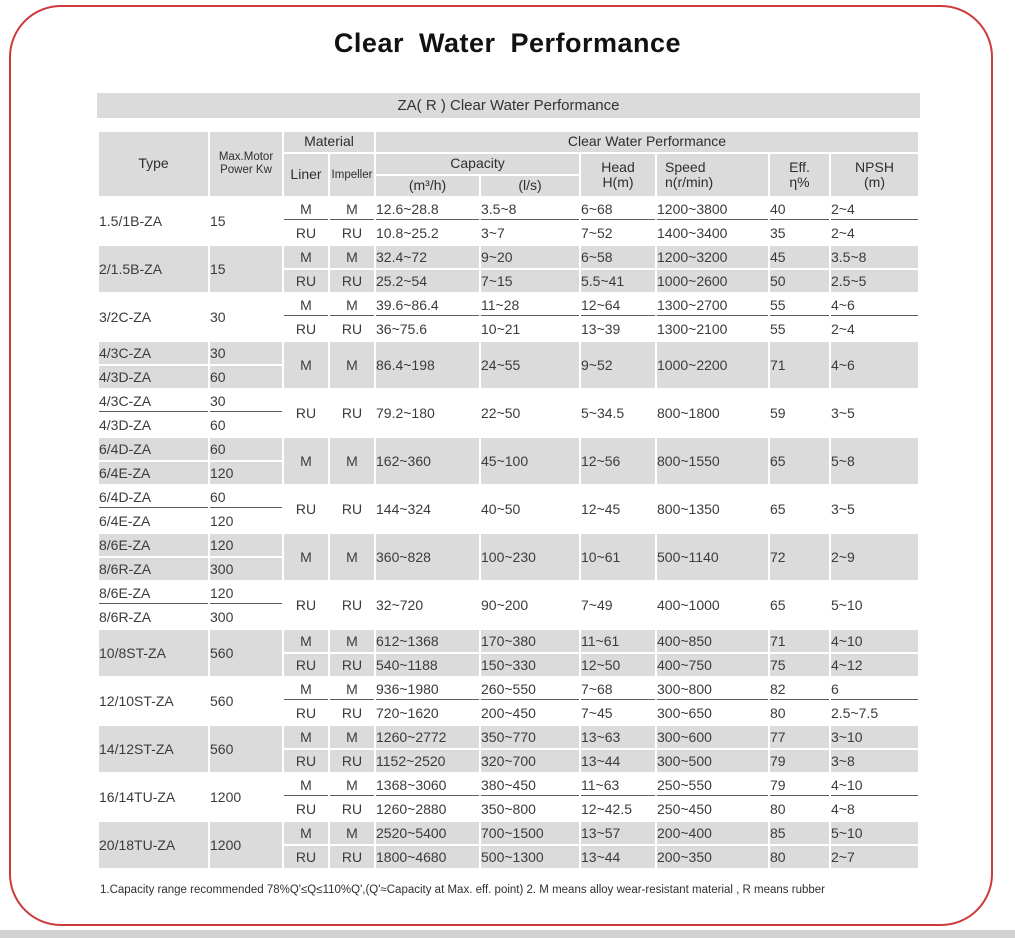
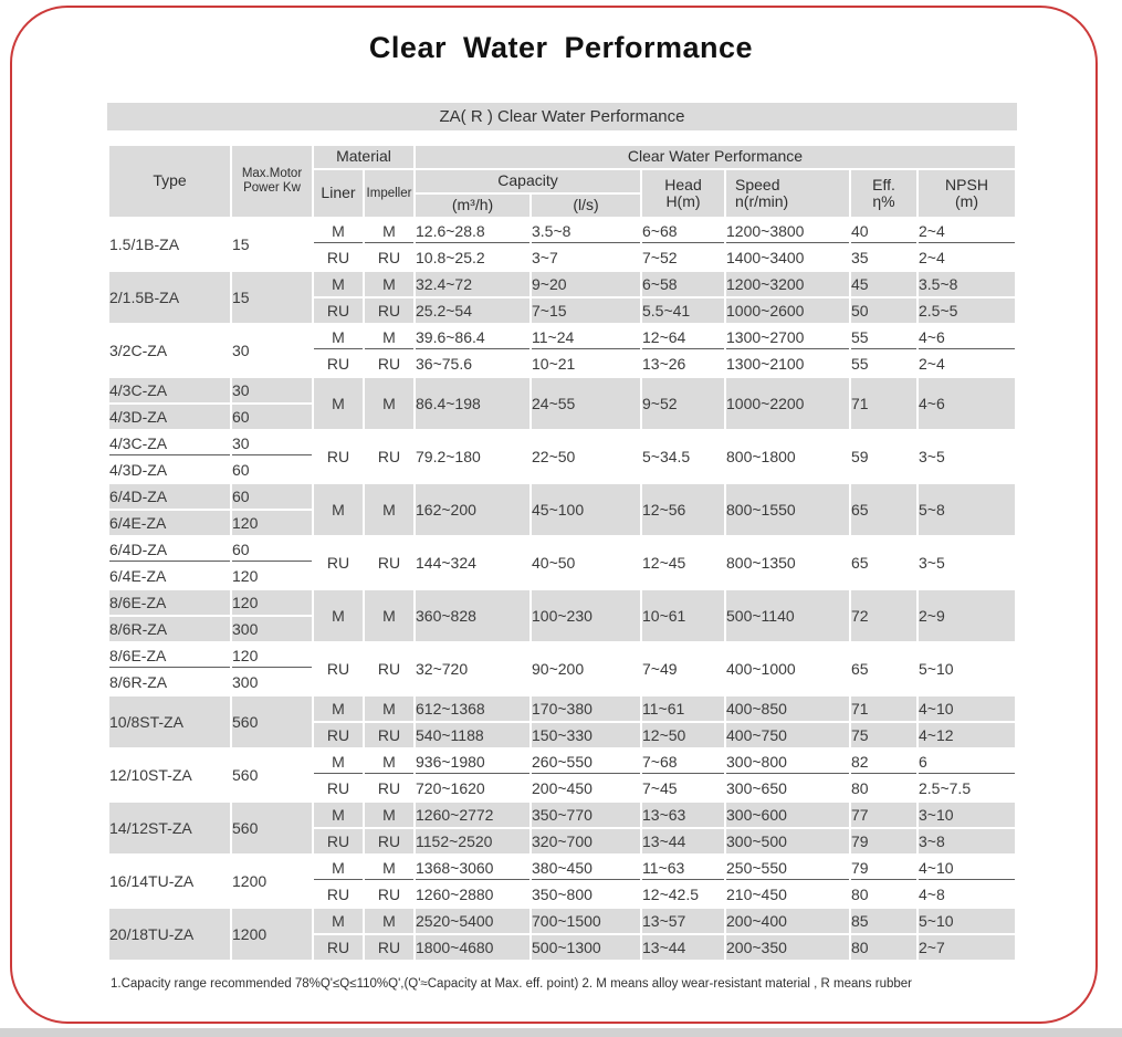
  Clear Water Performance
  ZA( R ) Clear Water Performance
  Type	Max.Motor Power Kw	Material	Clear Water Performance
  Liner	Impeller	Capacity	Head H(m)	Speed n(r/min)	Eff. η%	NPSH (m)
  (m³/h)	(l/s)
  1.5/1B-ZA	15	M	M	12.6~28.8	3.5~8	6~68	1200~3800	40	2~4
  RU	RU	10.8~25.2	3~7	7~52	1400~3400	35	2~4
  2/1.5B-ZA	15	M	M	32.4~72	9~20	6~58	1200~3200	45	3.5~8
  RU	RU	25.2~54	7~15	5.5~41	1000~2600	50	2.5~5
- 3/2C-ZA	30	M	M	39.6~86.4	11~28	12~64	1300~2700	55	4~6
+ 3/2C-ZA	30	M	M	39.6~86.4	11~24	12~64	1300~2700	55	4~6
- RU	RU	36~75.6	10~21	13~39	1300~2100	55	2~4
+ RU	RU	36~75.6	10~21	13~26	1300~2100	55	2~4
  4/3C-ZA	30	M	M	86.4~198	24~55	9~52	1000~2200	71	4~6
  4/3D-ZA	60
  4/3C-ZA	30	RU	RU	79.2~180	22~50	5~34.5	800~1800	59	3~5
  4/3D-ZA	60
- 6/4D-ZA	60	M	M	162~360	45~100	12~56	800~1550	65	5~8
+ 6/4D-ZA	60	M	M	162~200	45~100	12~56	800~1550	65	5~8
  6/4E-ZA	120
  6/4D-ZA	60	RU	RU	144~324	40~50	12~45	800~1350	65	3~5
  6/4E-ZA	120
  8/6E-ZA	120	M	M	360~828	100~230	10~61	500~1140	72	2~9
  8/6R-ZA	300
  8/6E-ZA	120	RU	RU	32~720	90~200	7~49	400~1000	65	5~10
  8/6R-ZA	300
  10/8ST-ZA	560	M	M	612~1368	170~380	11~61	400~850	71	4~10
  RU	RU	540~1188	150~330	12~50	400~750	75	4~12
  12/10ST-ZA	560	M	M	936~1980	260~550	7~68	300~800	82	6
  RU	RU	720~1620	200~450	7~45	300~650	80	2.5~7.5
  14/12ST-ZA	560	M	M	1260~2772	350~770	13~63	300~600	77	3~10
  RU	RU	1152~2520	320~700	13~44	300~500	79	3~8
  16/14TU-ZA	1200	M	M	1368~3060	380~450	11~63	250~550	79	4~10
- RU	RU	1260~2880	350~800	12~42.5	250~450	80	4~8
+ RU	RU	1260~2880	350~800	12~42.5	210~450	80	4~8
  20/18TU-ZA	1200	M	M	2520~5400	700~1500	13~57	200~400	85	5~10
  RU	RU	1800~4680	500~1300	13~44	200~350	80	2~7
  1.Capacity range recommended 78%Q'≤Q≤110%Q',(Q'≈Capacity at Max. eff. point) 2. M means alloy wear-resistant material , R means rubber
